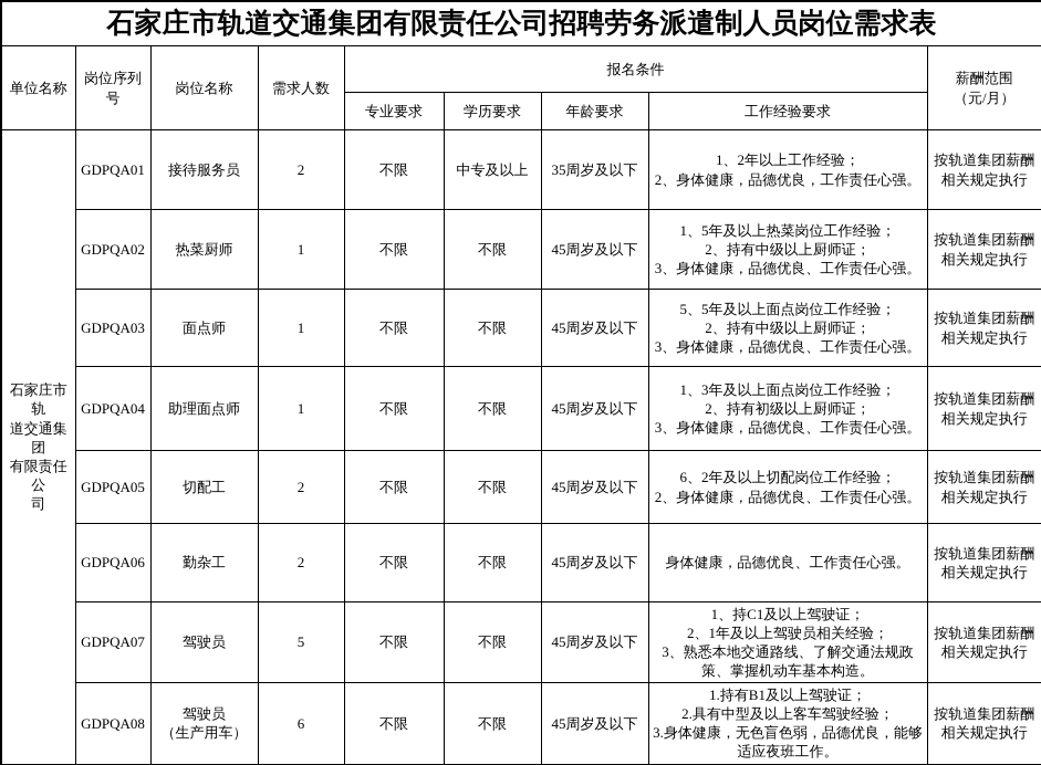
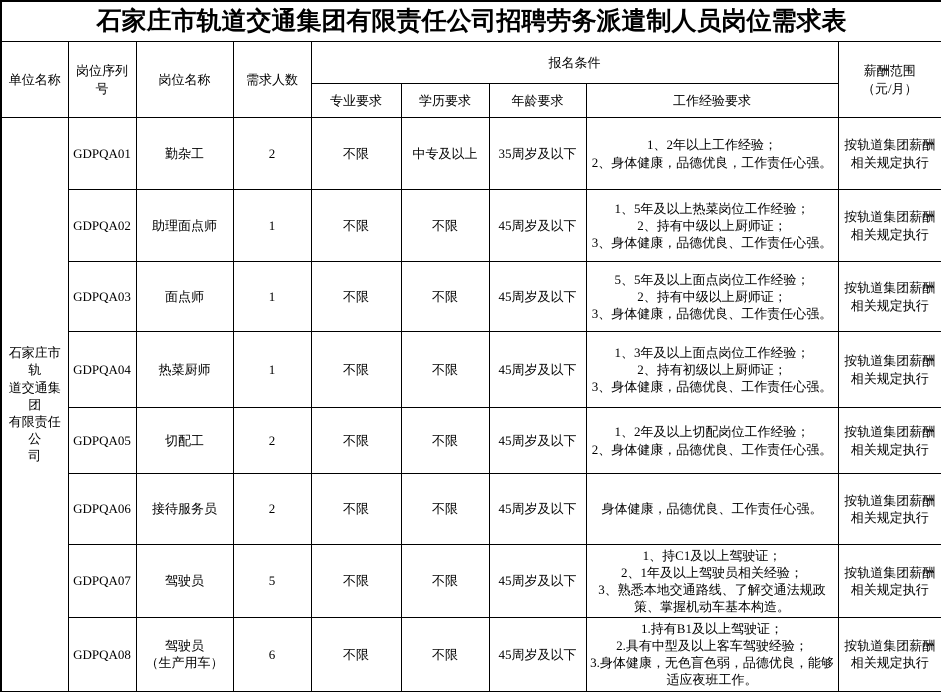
  石家庄市轨道交通集团有限责任公司招聘劳务派遣制人员岗位需求表
  单位名称	岗位序列号	岗位名称	需求人数	报名条件	薪酬范围 （元/月）
  专业要求	学历要求	年龄要求	工作经验要求
- 石家庄市轨 道交通集团 有限责任公 司	GDPQA01	接待服务员	2	不限	中专及以上	35周岁及以下	1、2年以上工作经验； 2、身体健康，品德优良，工作责任心强。	按轨道集团薪酬 相关规定执行
+ 石家庄市轨 道交通集团 有限责任公 司	GDPQA01	勤杂工	2	不限	中专及以上	35周岁及以下	1、2年以上工作经验； 2、身体健康，品德优良，工作责任心强。	按轨道集团薪酬 相关规定执行
- GDPQA02	热菜厨师	1	不限	不限	45周岁及以下	1、5年及以上热菜岗位工作经验； 2、持有中级以上厨师证； 3、身体健康，品德优良、工作责任心强。	按轨道集团薪酬 相关规定执行
+ GDPQA02	助理面点师	1	不限	不限	45周岁及以下	1、5年及以上热菜岗位工作经验； 2、持有中级以上厨师证； 3、身体健康，品德优良、工作责任心强。	按轨道集团薪酬 相关规定执行
  GDPQA03	面点师	1	不限	不限	45周岁及以下	5、5年及以上面点岗位工作经验； 2、持有中级以上厨师证； 3、身体健康，品德优良、工作责任心强。	按轨道集团薪酬 相关规定执行
- GDPQA04	助理面点师	1	不限	不限	45周岁及以下	1、3年及以上面点岗位工作经验； 2、持有初级以上厨师证； 3、身体健康，品德优良、工作责任心强。	按轨道集团薪酬 相关规定执行
+ GDPQA04	热菜厨师	1	不限	不限	45周岁及以下	1、3年及以上面点岗位工作经验； 2、持有初级以上厨师证； 3、身体健康，品德优良、工作责任心强。	按轨道集团薪酬 相关规定执行
- GDPQA05	切配工	2	不限	不限	45周岁及以下	6、2年及以上切配岗位工作经验； 2、身体健康，品德优良、工作责任心强。	按轨道集团薪酬 相关规定执行
+ GDPQA05	切配工	2	不限	不限	45周岁及以下	1、2年及以上切配岗位工作经验； 2、身体健康，品德优良、工作责任心强。	按轨道集团薪酬 相关规定执行
- GDPQA06	勤杂工	2	不限	不限	45周岁及以下	身体健康，品德优良、工作责任心强。	按轨道集团薪酬 相关规定执行
+ GDPQA06	接待服务员	2	不限	不限	45周岁及以下	身体健康，品德优良、工作责任心强。	按轨道集团薪酬 相关规定执行
  GDPQA07	驾驶员	5	不限	不限	45周岁及以下	1、持C1及以上驾驶证； 2、1年及以上驾驶员相关经验； 3、熟悉本地交通路线、了解交通法规政策、掌握机动车基本构造。	按轨道集团薪酬 相关规定执行
  GDPQA08	驾驶员 （生产用车）	6	不限	不限	45周岁及以下	1.持有B1及以上驾驶证； 2.具有中型及以上客车驾驶经验； 3.身体健康，无色盲色弱，品德优良，能够适应夜班工作。	按轨道集团薪酬 相关规定执行
